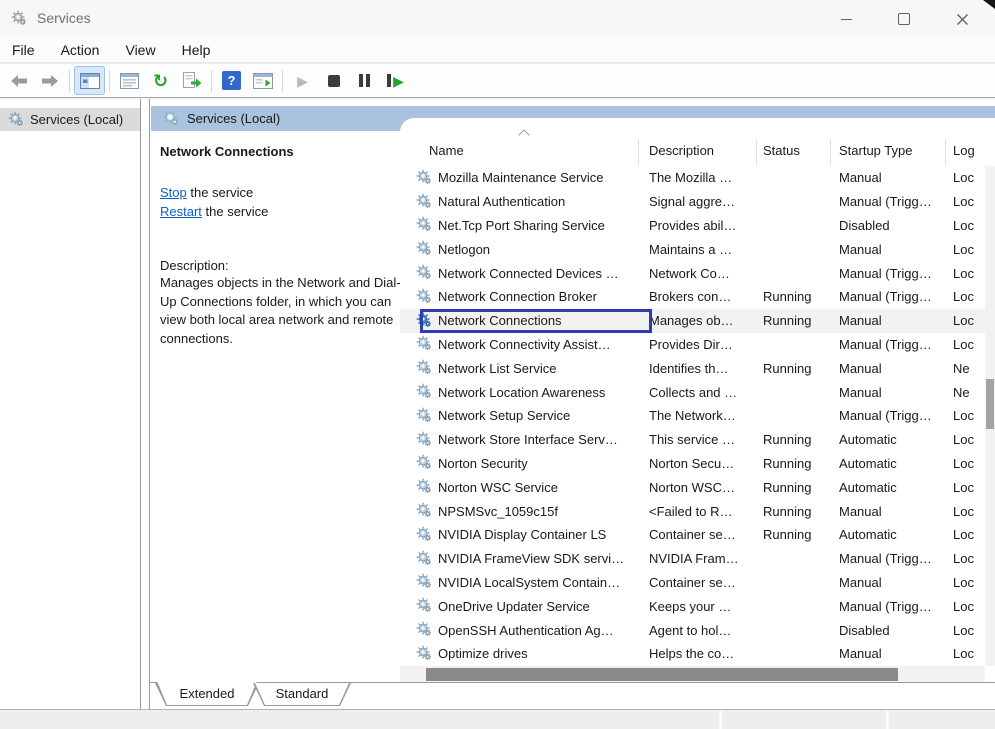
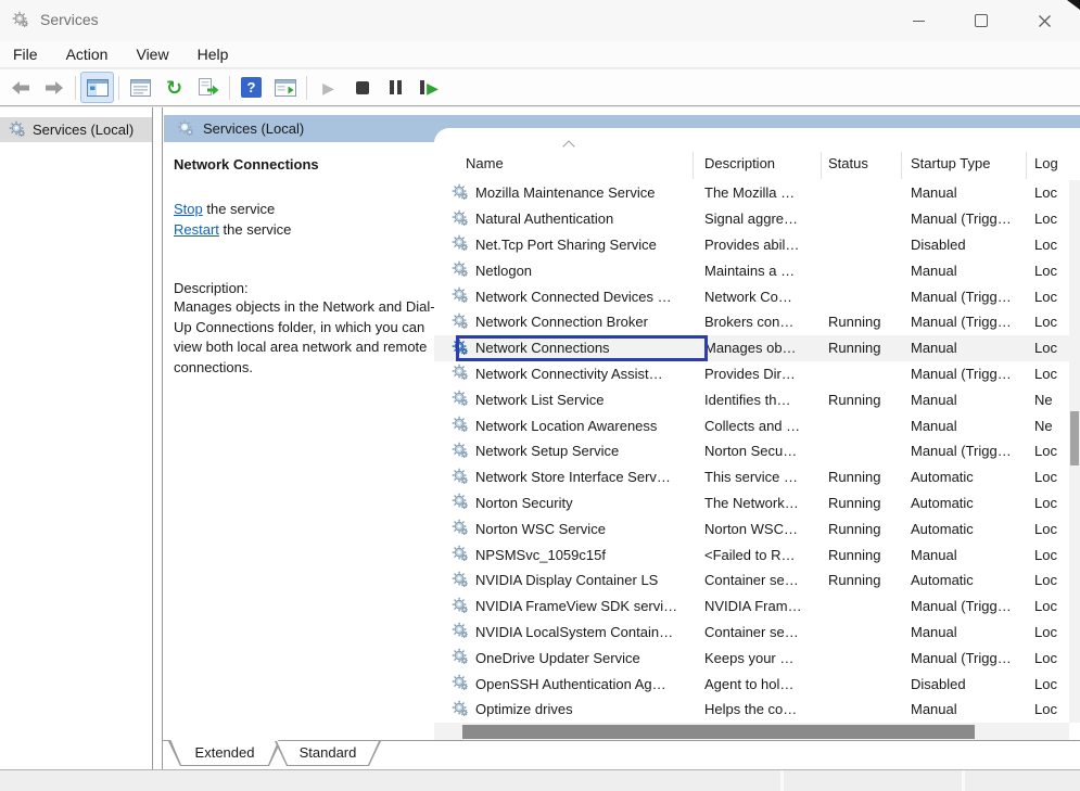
  Services
  File
  Action
  View
  Help
  ↻
  ?
  ▶
  ▶
  Services (Local)
  Services (Local)
  Network Connections
  Stop the service
  Restart the service
  Description:
  Manages objects in the Network and Dial-Up Connections folder, in which you can view both local area network and remote connections.
  Name
  Description
  Status
  Startup Type
  Log
  Mozilla Maintenance Service
  The Mozilla …
  Manual
  Loc
  Natural Authentication
  Signal aggre…
  Manual (Trigg…
  Loc
  Net.Tcp Port Sharing Service
  Provides abil…
  Disabled
  Loc
  Netlogon
  Maintains a …
  Manual
  Loc
  Network Connected Devices …
  Network Co…
  Manual (Trigg…
  Loc
  Network Connection Broker
  Brokers con…
  Running
  Manual (Trigg…
  Loc
  Network Connections
  Manages ob…
  Running
  Manual
  Loc
  Network Connectivity Assist…
  Provides Dir…
  Manual (Trigg…
  Loc
  Network List Service
  Identifies th…
  Running
  Manual
  Ne
  Network Location Awareness
  Collects and …
  Manual
  Ne
  Network Setup Service
- The Network…
+ Norton Secu…
  Manual (Trigg…
  Loc
  Network Store Interface Serv…
  This service …
  Running
  Automatic
  Loc
  Norton Security
- Norton Secu…
+ The Network…
  Running
  Automatic
  Loc
  Norton WSC Service
  Norton WSC…
  Running
  Automatic
  Loc
  NPSMSvc_1059c15f
  <Failed to R…
  Running
  Manual
  Loc
  NVIDIA Display Container LS
  Container se…
  Running
  Automatic
  Loc
  NVIDIA FrameView SDK servi…
  NVIDIA Fram…
  Manual (Trigg…
  Loc
  NVIDIA LocalSystem Contain…
  Container se…
  Manual
  Loc
  OneDrive Updater Service
  Keeps your …
  Manual (Trigg…
  Loc
  OpenSSH Authentication Ag…
  Agent to hol…
  Disabled
  Loc
  Optimize drives
  Helps the co…
  Manual
  Loc
  Extended
  Standard
